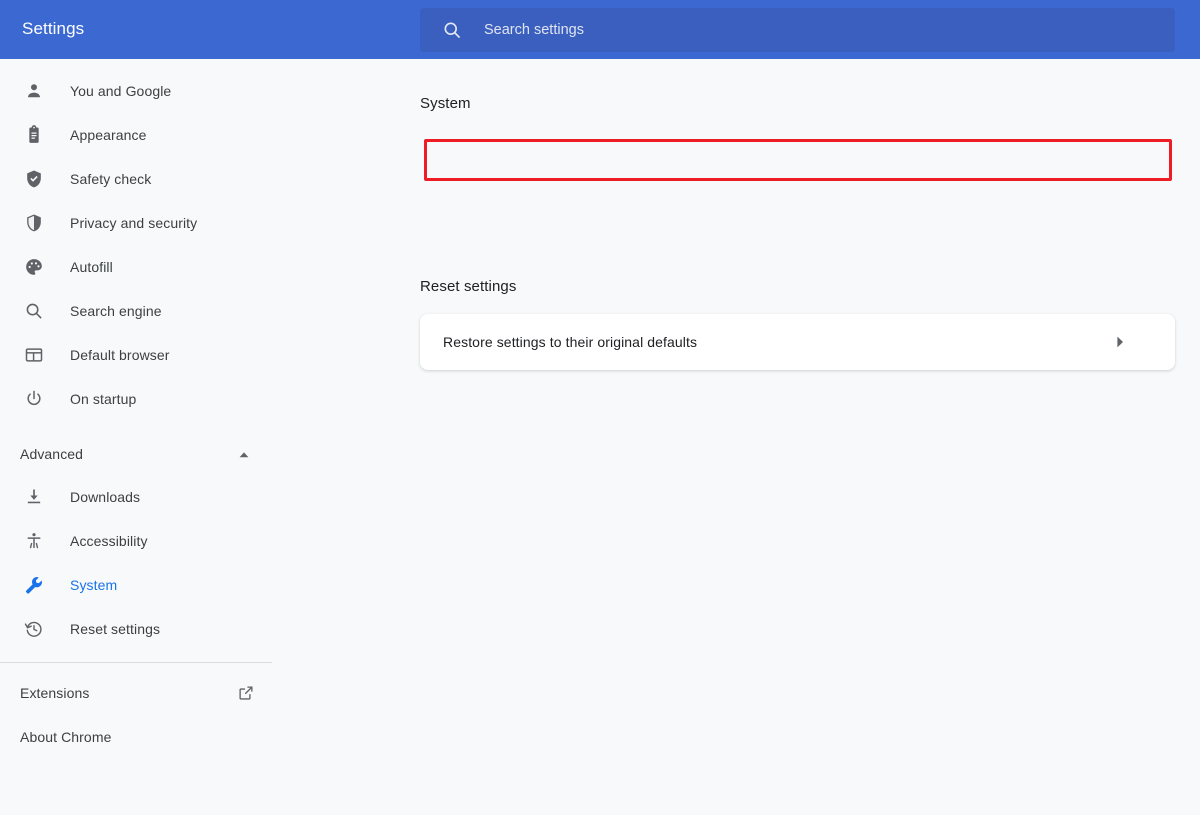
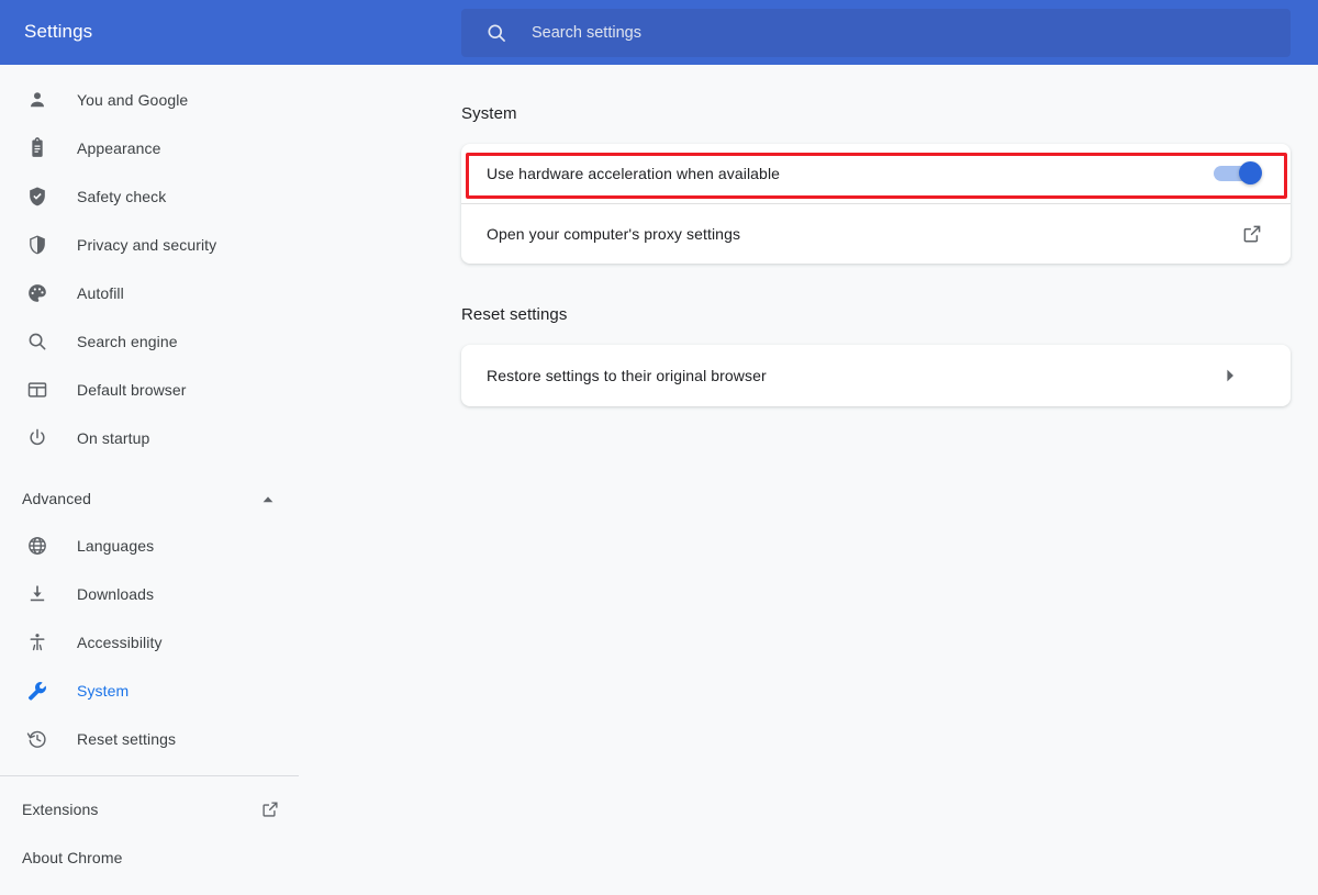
  Settings
  Search settings
  You and Google
  Appearance
  Safety check
  Privacy and security
  Autofill
  Search engine
  Default browser
  On startup
  Advanced
+ Languages
  Downloads
  Accessibility
  System
  Reset settings
  Extensions
  About Chrome
  System
+ Use hardware acceleration when available
+ Open your computer's proxy settings
  Reset settings
- Restore settings to their original defaults
+ Restore settings to their original browser
